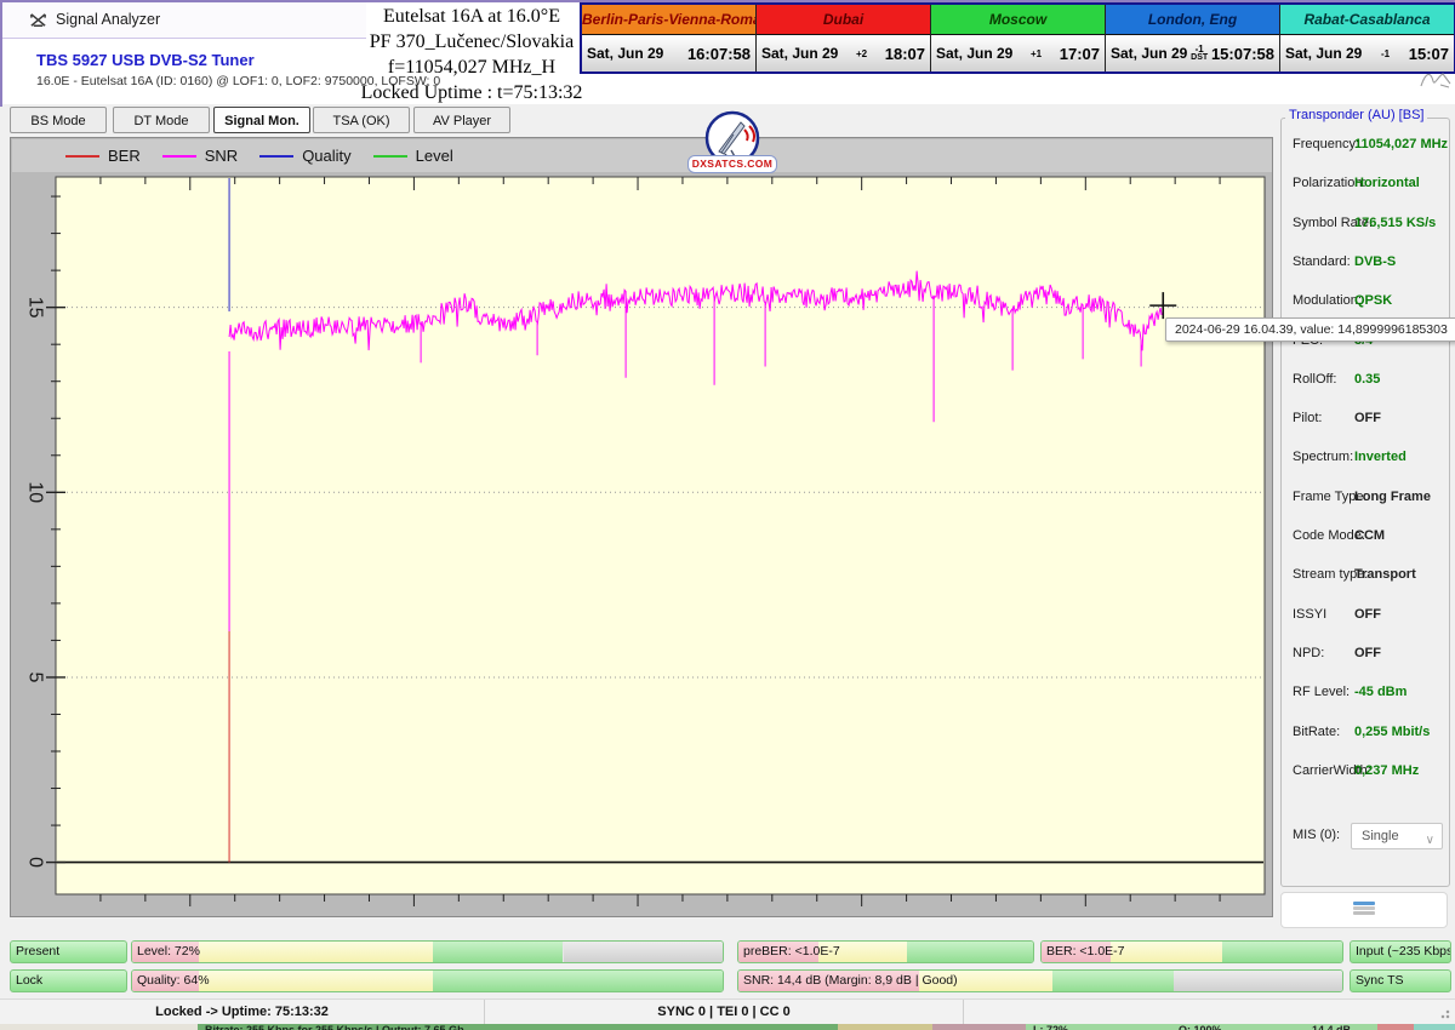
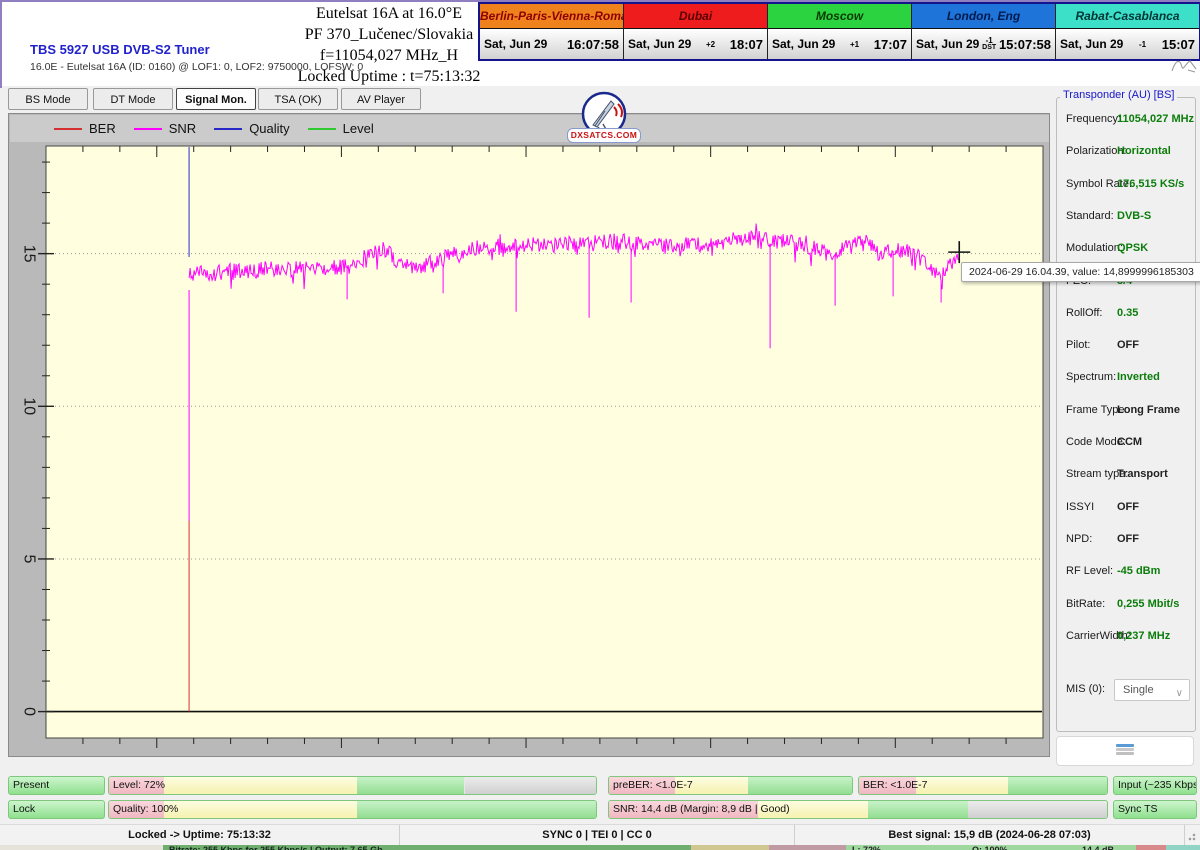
- Signal Analyzer
  TBS 5927 USB DVB-S2 Tuner
  16.0E - Eutelsat 16A (ID: 0160) @ LOF1: 0, LOF2: 9750000, LOFSW: 0
  Eutelsat 16A at 16.0°E
  PF 370_Lučenec/Slovakia
  f=11054,027 MHz_H
  Locked Uptime : t=75:13:32
  Berlin-Paris-Vienna-Rom
  Sat, Jun 29
  16:07:58
  Dubai
  Sat, Jun 29
  +2
  18:07
  Moscow
  Sat, Jun 29
  +1
  17:07
  London, Eng
  Sat, Jun 29
  -1
  15:07:58
  Rabat-Casablanca
  Sat, Jun 29
  -1
  15:07
  DXSATCS.COM
  BS Mode
  DT Mode
  Signal Mon.
  TSA (OK)
  AV Player
  BER
  SNR
  Quality
  Level
  2024-06-29 16.04.39, value: 14,8999996185303
  Transponder (AU) [BS]
  Frequency:
  11054,027 MHz
  Polarization:
  Horizontal
  Symbol Rate:
  176,515 KS/s
  Standard:
  DVB-S
  Modulation:
  QPSK
  RollOff:
  0.35
  Pilot:
  OFF
  Spectrum:
  Inverted
  Frame Type:
  Long Frame
  Code Mode:
  CCM
  Stream type:
  Transport
  ISSYI
  OFF
  NPD:
  OFF
  RF Level:
  -45 dBm
  BitRate:
  0,255 Mbit/s
  CarrierWidth:
  0,237 MHz
  MIS (0):
  Single
  ∨
  Present
  Level: 72%
  preBER: <1.0E-7
  BER: <1.0E-7
  Input (~235 Kbps
  Lock
- Quality: 64%
+ Quality: 100%
  SNR: 14,4 dB (Margin: 8,9 dB | Good)
  Sync TS
  Locked -> Uptime: 75:13:32
  SYNC 0 | TEI 0 | CC 0
+ Best signal: 15,9 dB (2024-06-28 07:03)
